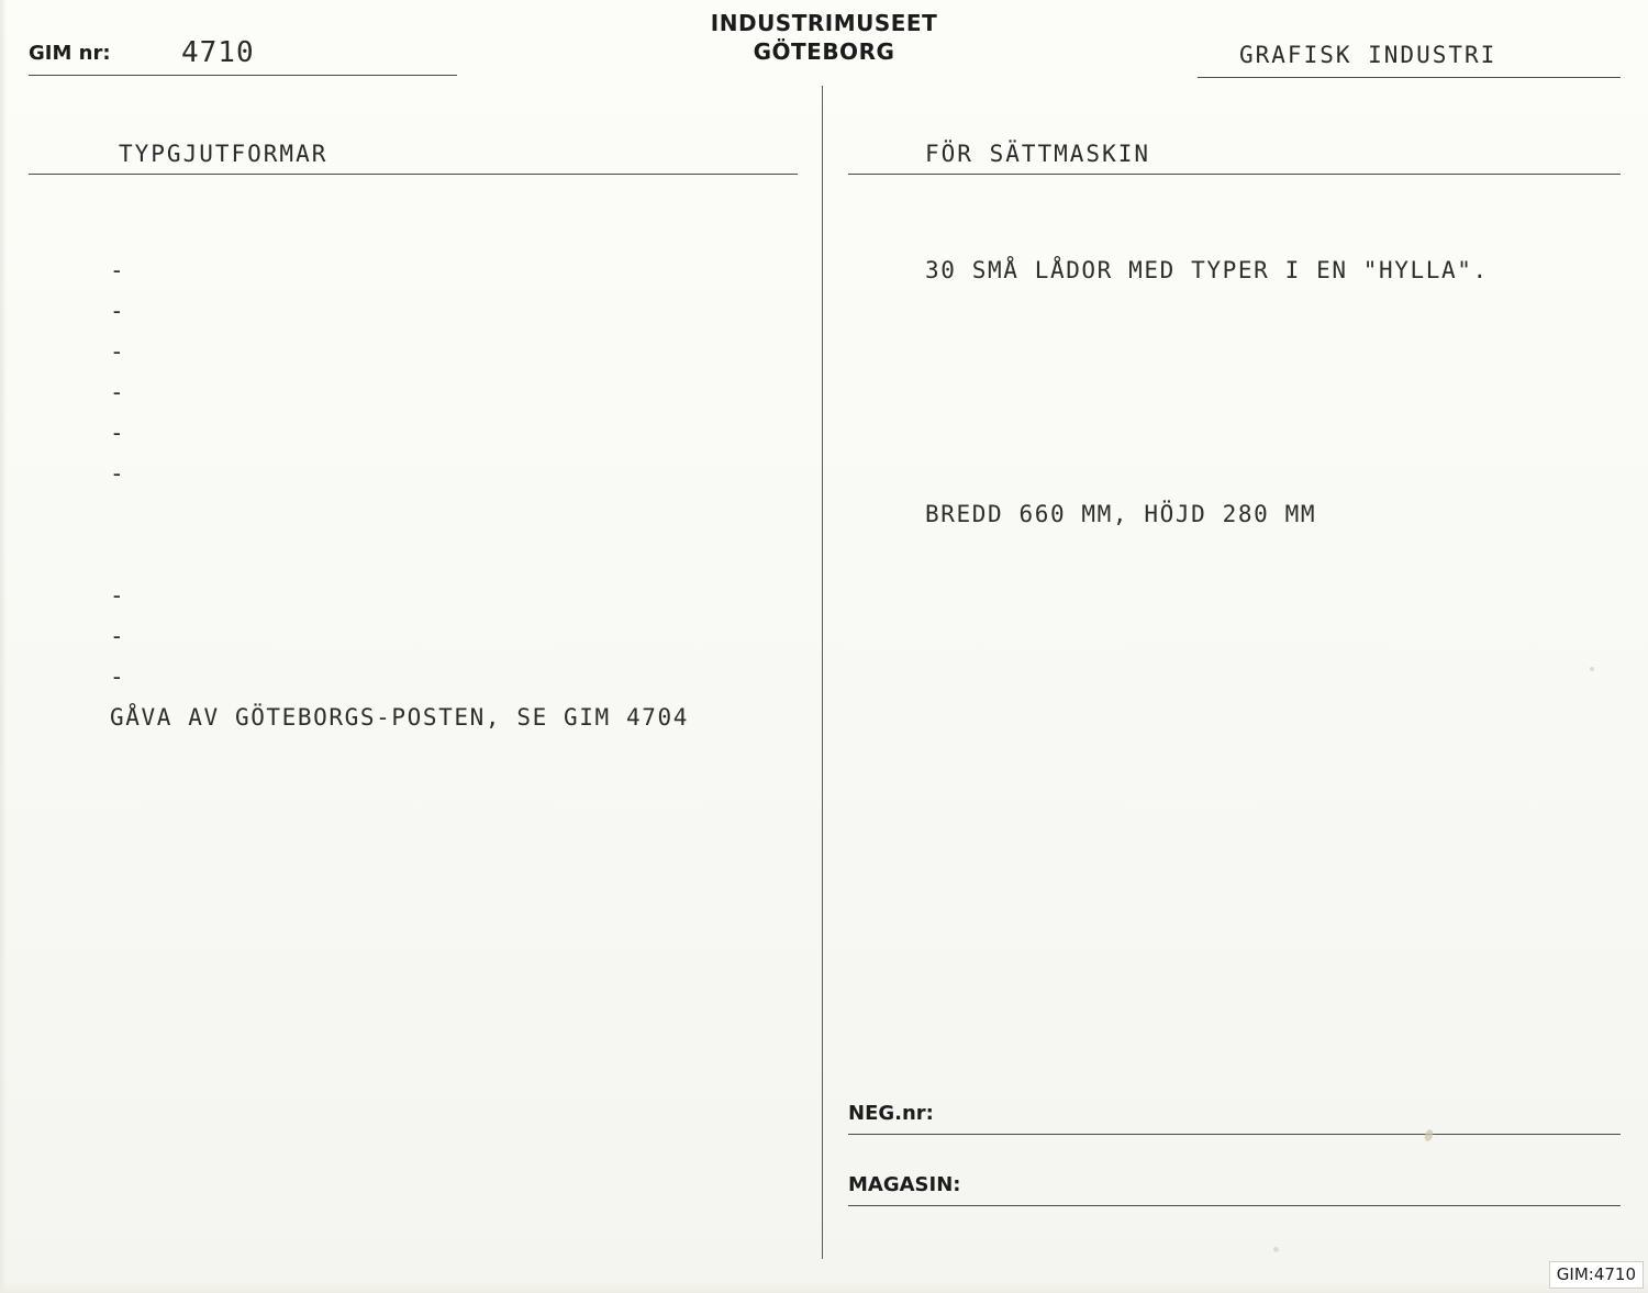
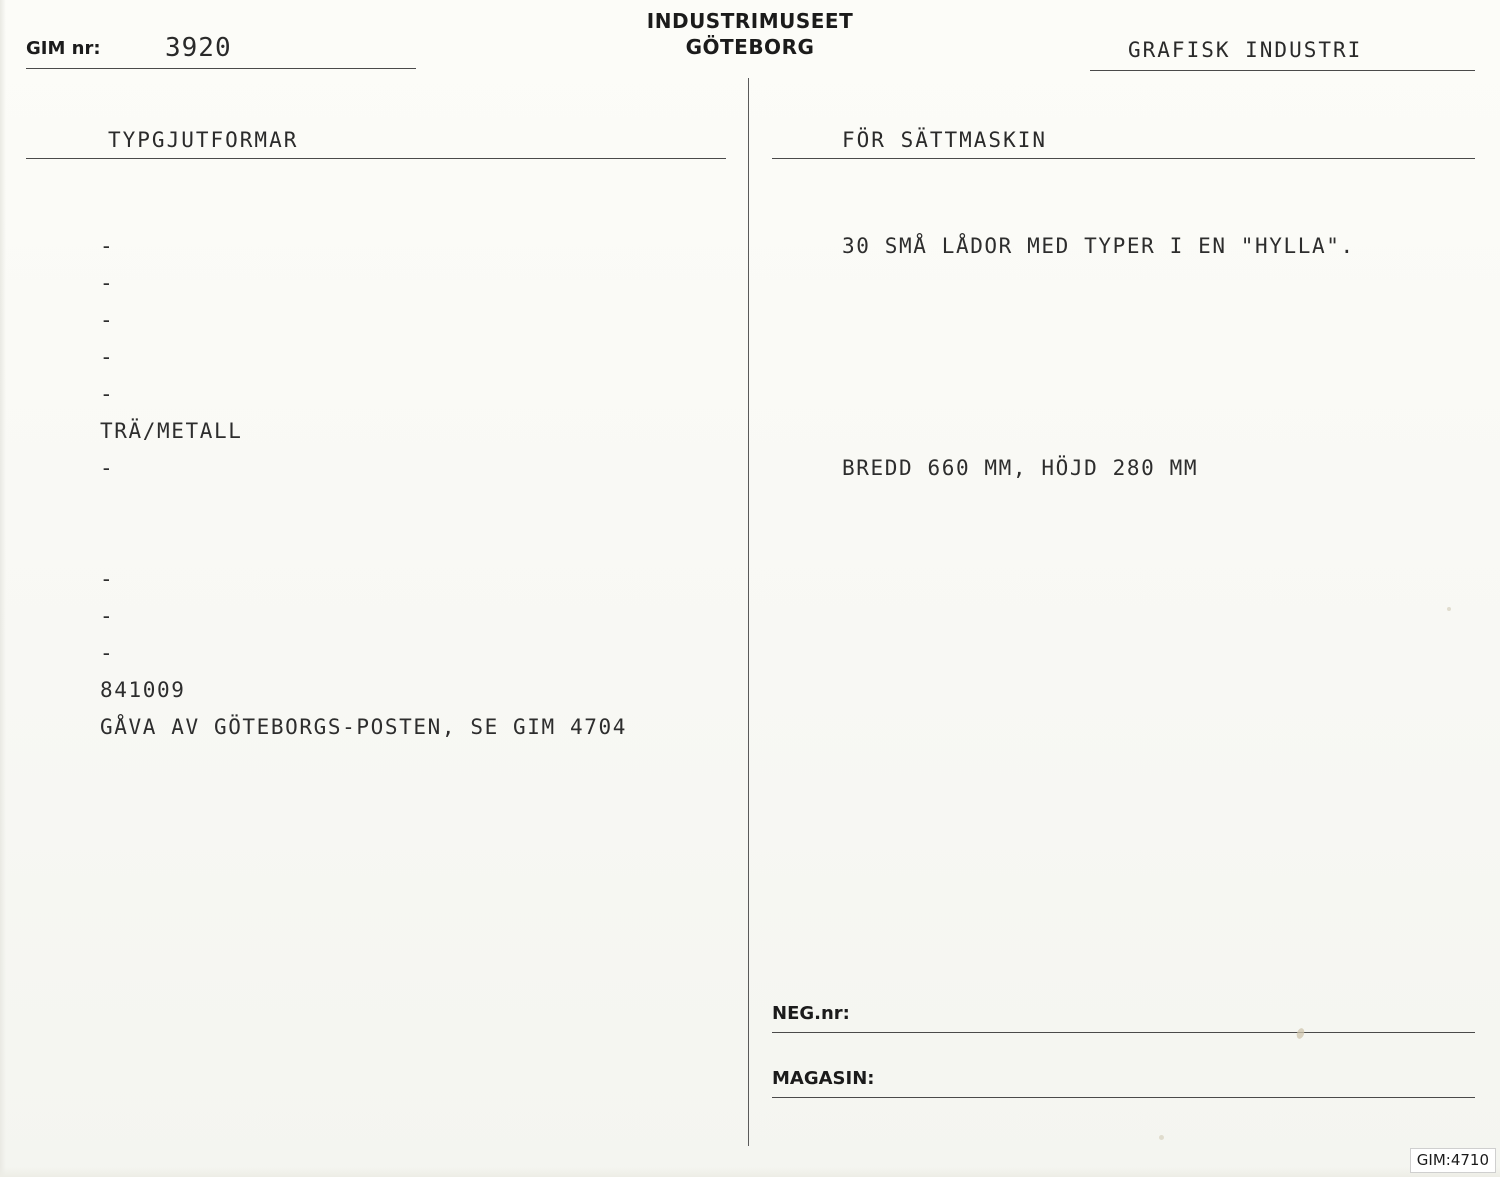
  INDUSTRIMUSEET
  GÖTEBORG
  GIM nr:
- 4710
+ 3920
  GRAFISK INDUSTRI
  TYPGJUTFORMAR
  FÖR SÄTTMASKIN
  -
  -
  -
  -
  -
+ TRÄ/METALL
  -
  -
  -
  -
+ 841009
  GÅVA AV GÖTEBORGS-POSTEN, SE GIM 4704
  30 SMÅ LÅDOR MED TYPER I EN "HYLLA".
  BREDD 660 MM, HÖJD 280 MM
  NEG.nr:
  MAGASIN:
  GIM:4710
